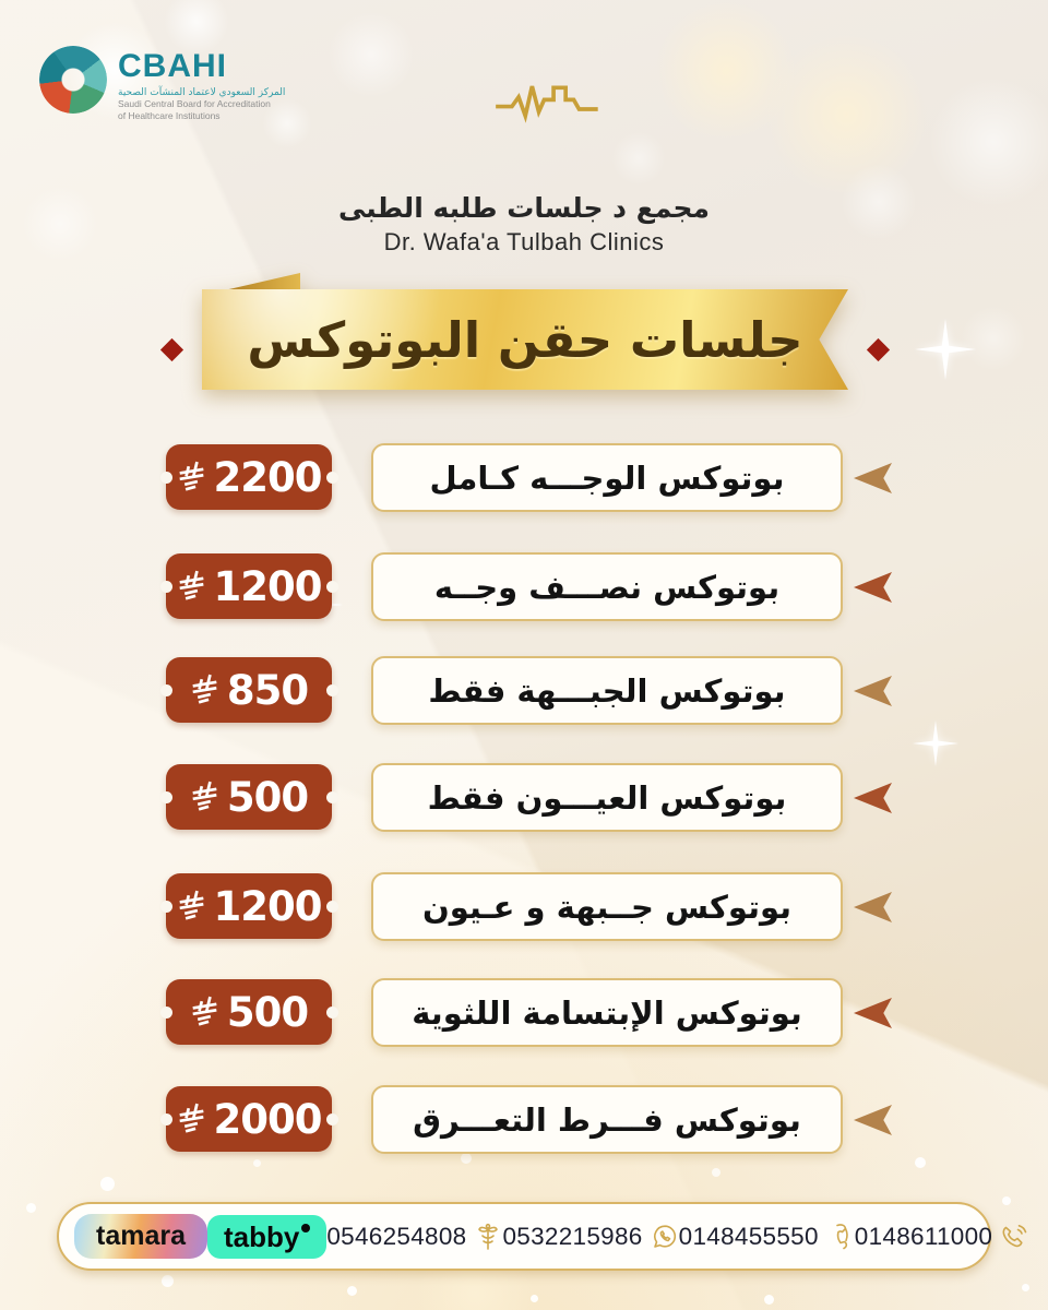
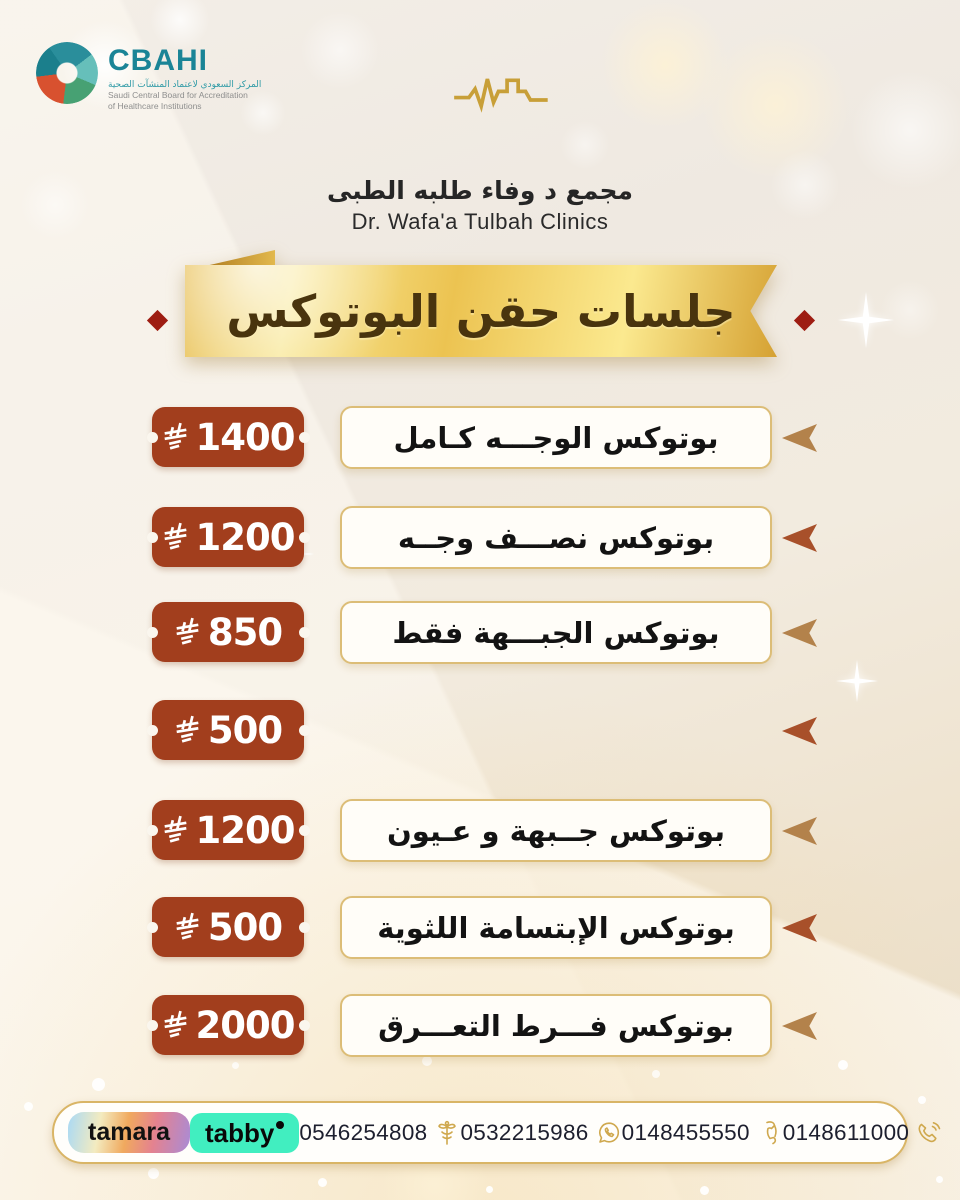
  CBAHI
  المركز السعودي لاعتماد المنشآت الصحية
  Saudi Central Board for Accreditation
  of Healthcare Institutions
- مجمع د جلسات طلبه الطبى
+ مجمع د وفاء طلبه الطبى
  Dr. Wafa'a Tulbah Clinics
  جلسات حقن البوتوكس
- 2200
+ 1400
  بوتوكس الوجـــه كـامل
  1200
  بوتوكس نصـــف وجــه
  850
  بوتوكس الجبـــهة فقط
  500
- بوتوكس العيـــون فقط
  1200
  بوتوكس جــبهة و عـيون
  500
  بوتوكس الإبتسامة اللثوية
  2000
  بوتوكس فـــرط التعـــرق
  tamara
  tabby
  0546254808
  0532215986
  0148455550
  0148611000
